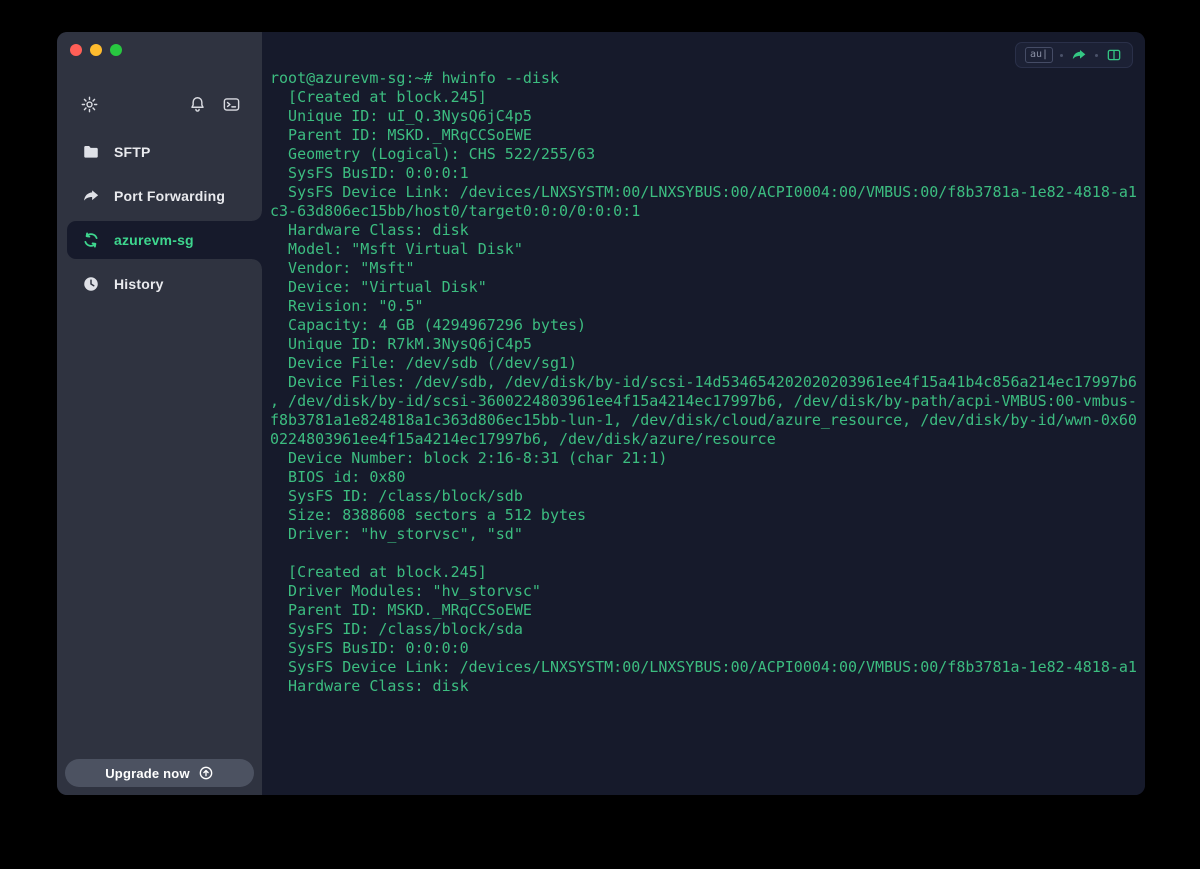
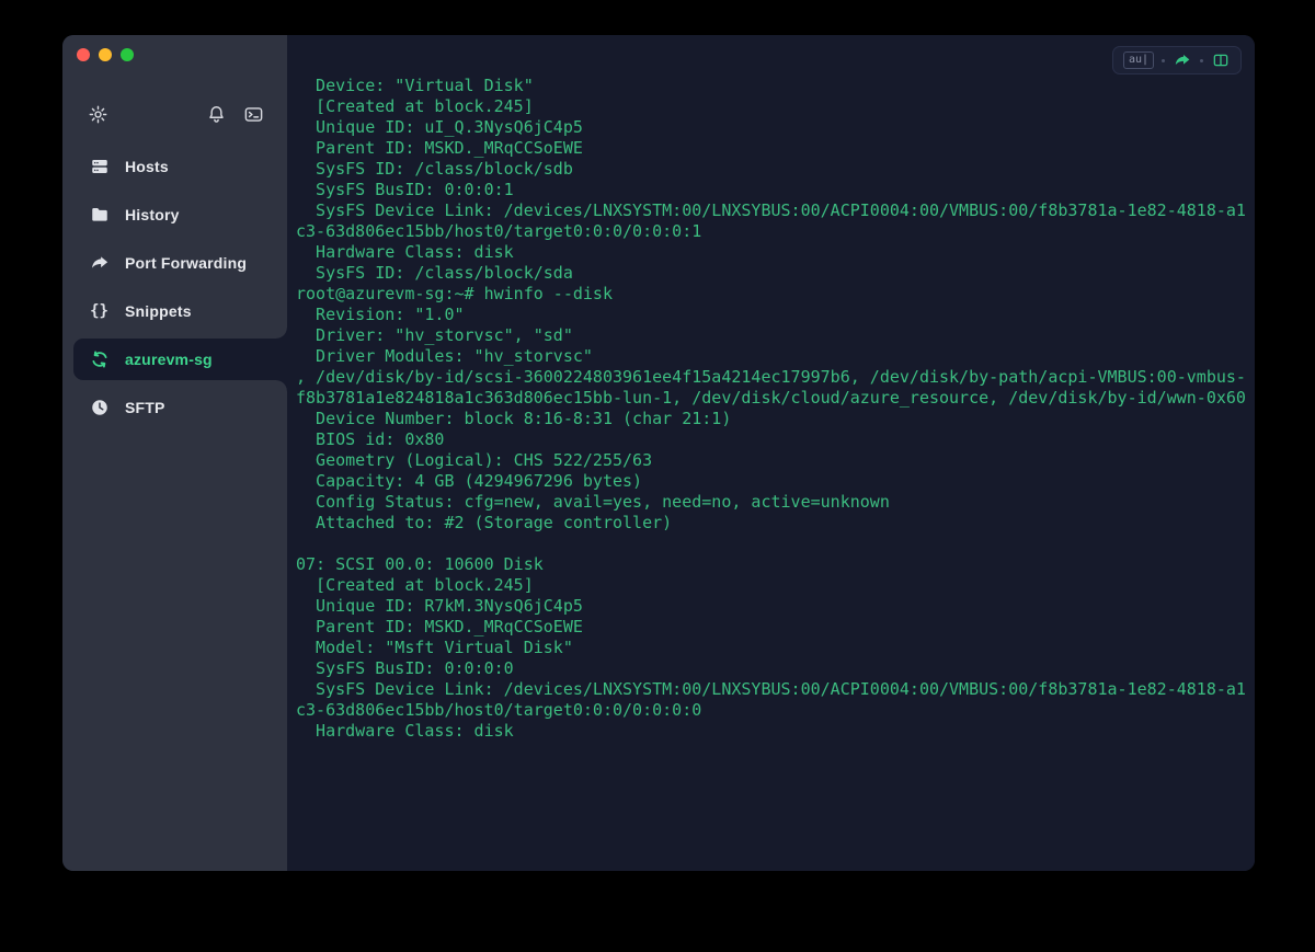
+ Hosts
- SFTP
+ History
  Port Forwarding
+ {}
+ Snippets
  azurevm-sg
- History
+ SFTP
- Upgrade now
  au|
- root@azurevm-sg:~# hwinfo --disk
+ Device: "Virtual Disk"
  [Created at block.245]
  Unique ID: uI_Q.3NysQ6jC4p5
  Parent ID: MSKD._MRqCCSoEWE
- Geometry (Logical): CHS 522/255/63
+ SysFS ID: /class/block/sdb
  SysFS BusID: 0:0:0:1
  SysFS Device Link: /devices/LNXSYSTM:00/LNXSYBUS:00/ACPI0004:00/VMBUS:00/f8b3781a-1e82-4818-a1
  c3-63d806ec15bb/host0/target0:0:0/0:0:0:1
  Hardware Class: disk
- Model: "Msft Virtual Disk"
+ SysFS ID: /class/block/sda
- Vendor: "Msft"
- Device: "Virtual Disk"
+ root@azurevm-sg:~# hwinfo --disk
- Revision: "0.5"
+ Revision: "1.0"
- Capacity: 4 GB (4294967296 bytes)
+ Driver: "hv_storvsc", "sd"
- Unique ID: R7kM.3NysQ6jC4p5
+ Driver Modules: "hv_storvsc"
- Device File: /dev/sdb (/dev/sg1)
- Device Files: /dev/sdb, /dev/disk/by-id/scsi-14d534654202020203961ee4f15a41b4c856a214ec17997b6
  , /dev/disk/by-id/scsi-3600224803961ee4f15a4214ec17997b6, /dev/disk/by-path/acpi-VMBUS:00-vmbus-
  f8b3781a1e824818a1c363d806ec15bb-lun-1, /dev/disk/cloud/azure_resource, /dev/disk/by-id/wwn-0x60
- 0224803961ee4f15a4214ec17997b6, /dev/disk/azure/resource
- Device Number: block 2:16-8:31 (char 21:1)
+ Device Number: block 8:16-8:31 (char 21:1)
  BIOS id: 0x80
- SysFS ID: /class/block/sdb
+ Geometry (Logical): CHS 522/255/63
- Size: 8388608 sectors a 512 bytes
- Driver: "hv_storvsc", "sd"
+ Capacity: 4 GB (4294967296 bytes)
+ Config Status: cfg=new, avail=yes, need=no, active=unknown
+ Attached to: #2 (Storage controller)
+ 07: SCSI 00.0: 10600 Disk
  [Created at block.245]
- Driver Modules: "hv_storvsc"
+ Unique ID: R7kM.3NysQ6jC4p5
  Parent ID: MSKD._MRqCCSoEWE
- SysFS ID: /class/block/sda
+ Model: "Msft Virtual Disk"
  SysFS BusID: 0:0:0:0
  SysFS Device Link: /devices/LNXSYSTM:00/LNXSYBUS:00/ACPI0004:00/VMBUS:00/f8b3781a-1e82-4818-a1
+ c3-63d806ec15bb/host0/target0:0:0/0:0:0:0
  Hardware Class: disk
